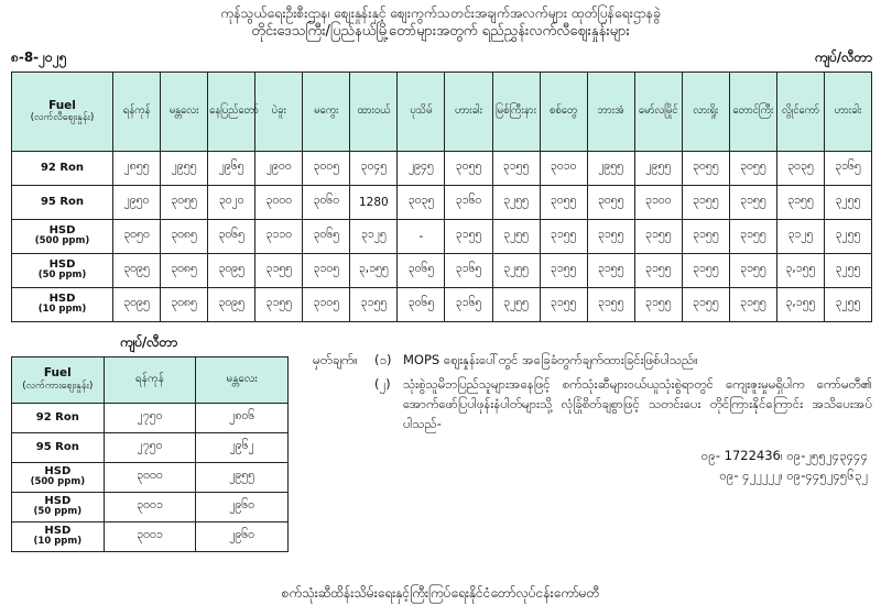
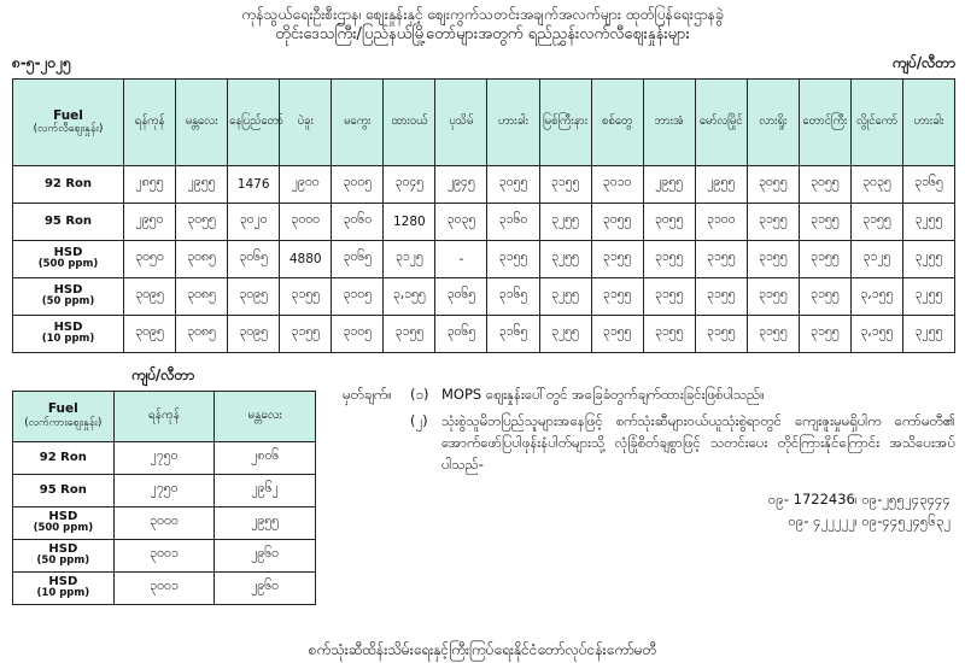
  ကုန်သွယ်ရေးဦးစီးဌာန၊ စျေးနှုန်းနှင့် စျေးကွက်သတင်းအချက်အလက်များ ထုတ်ပြန်ရေးဌာနခွဲ
  တိုင်းဒေသကြီး/ပြည်နယ်မြို့တော်များအတွက် ရည်ညွှန်းလက်လီဈေးနှုန်းများ
- ၈-8-၂၀၂၅
+ ၈-၅-၂၀၂၅
  ကျပ်/လီတာ
  Fuel (လက်လီဈေးနှုန်း)	ရန်ကုန်	မန္တလေး	နေပြည်တော်	ပဲခူး	မကွေး	ထားဝယ်	ပုသိမ်	ဟားခါး	မြစ်ကြီးနား	စစ်တွေ	ဘားအံ	မော်လမြိုင်	လားရှိုး	တောင်ကြီး	လွိုင်ကော်	ဟားခါး
- 92 Ron	၂၈၅၅	၂၉၅၅	၂၉၆၅	၂၉၀၀	၃၀၀၅	၃၀၄၅	၂၉၄၅	၃၀၅၅	၃၁၅၅	၃၀၁၀	၂၉၅၅	၂၉၅၅	၃၀၅၅	၃၀၅၅	၃၀၃၅	၃၁၆၅
+ 92 Ron	၂၈၅၅	၂၉၅၅	1476	၂၉၀၀	၃၀၀၅	၃၀၄၅	၂၉၄၅	၃၀၅၅	၃၁၅၅	၃၀၁၀	၂၉၅၅	၂၉၅၅	၃၀၅၅	၃၀၅၅	၃၀၃၅	၃၁၆၅
  95 Ron	၂၉၅၀	၃၀၅၅	၃၀၂၀	၃၀၀၀	၃၀၆၀	1280	၃၀၃၅	၃၁၆၀	၃၂၅၅	၃၀၅၅	၃၀၅၅	၃၁၀၀	၃၁၅၅	၃၁၅၅	၃၁၅၅	၃၂၅၅
- HSD (500 ppm)	၃၀၅၀	၃၀၈၅	၃၀၆၅	၃၁၁၀	၃၀၆၅	၃၁၂၅	-	၃၁၅၅	၃၂၅၅	၃၁၅၅	၃၁၅၅	၃၁၅၅	၃၁၅၅	၃၁၅၅	၃၁၂၅	၃၂၅၅
+ HSD (500 ppm)	၃၀၅၀	၃၀၈၅	၃၀၆၅	4880	၃၀၆၅	၃၁၂၅	-	၃၁၅၅	၃၂၅၅	၃၁၅၅	၃၁၅၅	၃၁၅၅	၃၁၅၅	၃၁၅၅	၃၁၂၅	၃၂၅၅
  HSD (50 ppm)	၃၀၉၅	၃၀၈၅	၃၀၉၅	၃၁၅၅	၃၁၀၅	၃,၁၅၅	၃၀၆၅	၃၁၆၅	၃၂၅၅	၃၁၅၅	၃၁၅၅	၃၁၅၅	၃၁၅၅	၃၁၅၅	၃,၁၅၅	၃၂၅၅
  HSD (10 ppm)	၃၀၉၅	၃၀၈၅	၃၀၉၅	၃၁၅၅	၃၁၀၅	၃၁၅၅	၃၀၆၅	၃၁၆၅	၃၂၅၅	၃၁၅၅	၃၁၅၅	၃၁၅၅	၃၁၅၅	၃၁၅၅	၃,၁၅၅	၃၂၅၅
  ကျပ်/လီတာ
  Fuel (လက်ကားဈေးနှုန်း)	ရန်ကုန်	မန္တလေး
  92 Ron	၂၇၅၀	၂၈၀၆
  95 Ron	၂၇၅၀	၂၉၆၂
  HSD (500 ppm)	၃၀၀၀	၂၉၅၅
  HSD (50 ppm)	၃၀၀၁	၂၉၆၀
  HSD (10 ppm)	၃၀၀၁	၂၉၆၀
  မှတ်ချက်။
  (၁)
  MOPS ဈေးနှုန်းပေါ်တွင် အခြေခံတွက်ချက်ထားခြင်းဖြစ်ပါသည်။
  (၂)
  သုံးစွဲသူမိဘပြည်သူများအနေဖြင့် စက်သုံးဆီများဝယ်ယူသုံးစွဲရာတွင် ကျေးဇူးမှုမရှိပါက ကော်မတီ၏ အောက်ဖော်ပြပါဖုန်းနံပါတ်များသို့ လုံခြုံစိတ်ချစွာဖြင့် သတင်းပေး တိုင်ကြားနိုင်ကြောင်း အသိပေးအပ်ပါသည်-
  ၀၉- 1722436၊ ၀၉-၂၅၅၂၄၃၄၄၄
  ၀၉- ၄၂၂၂၂၂၊ ၀၉-၄၄၅၂၄၅၆၃၂
  စက်သုံးဆီထိန်းသိမ်းရေးနှင့်ကြီးကြပ်ရေးနိုင်ငံတော်လုပ်ငန်းကော်မတီ
